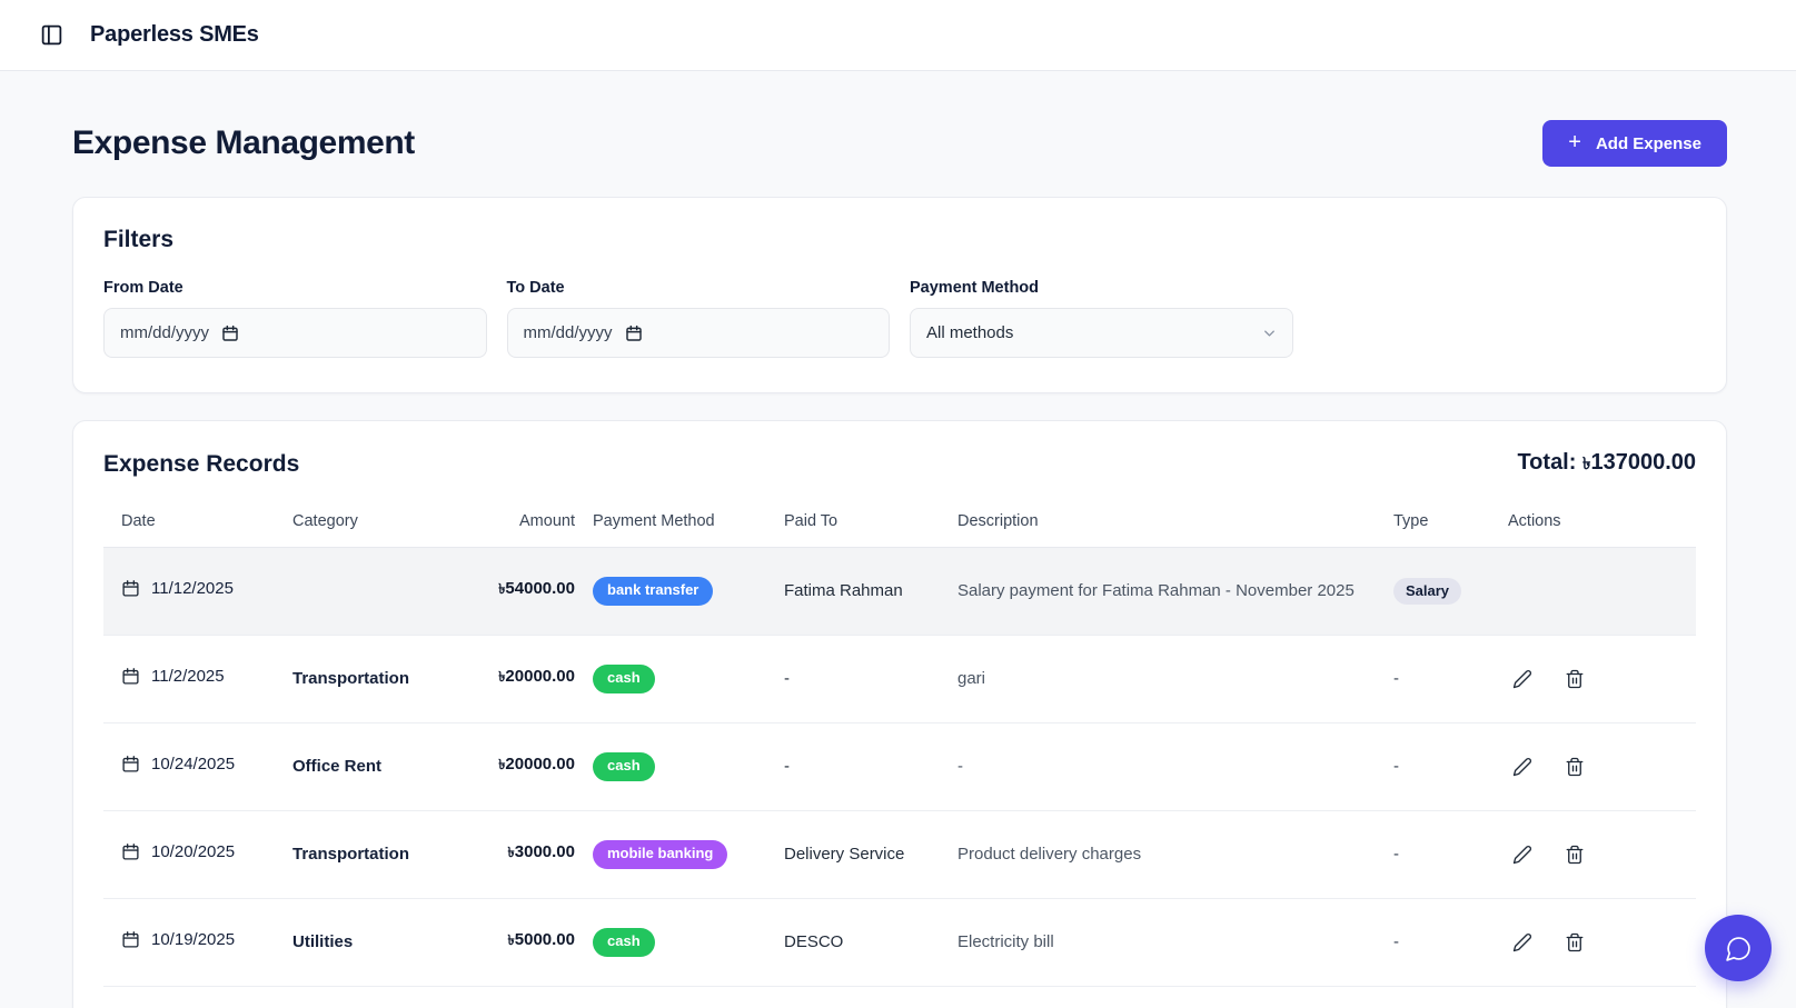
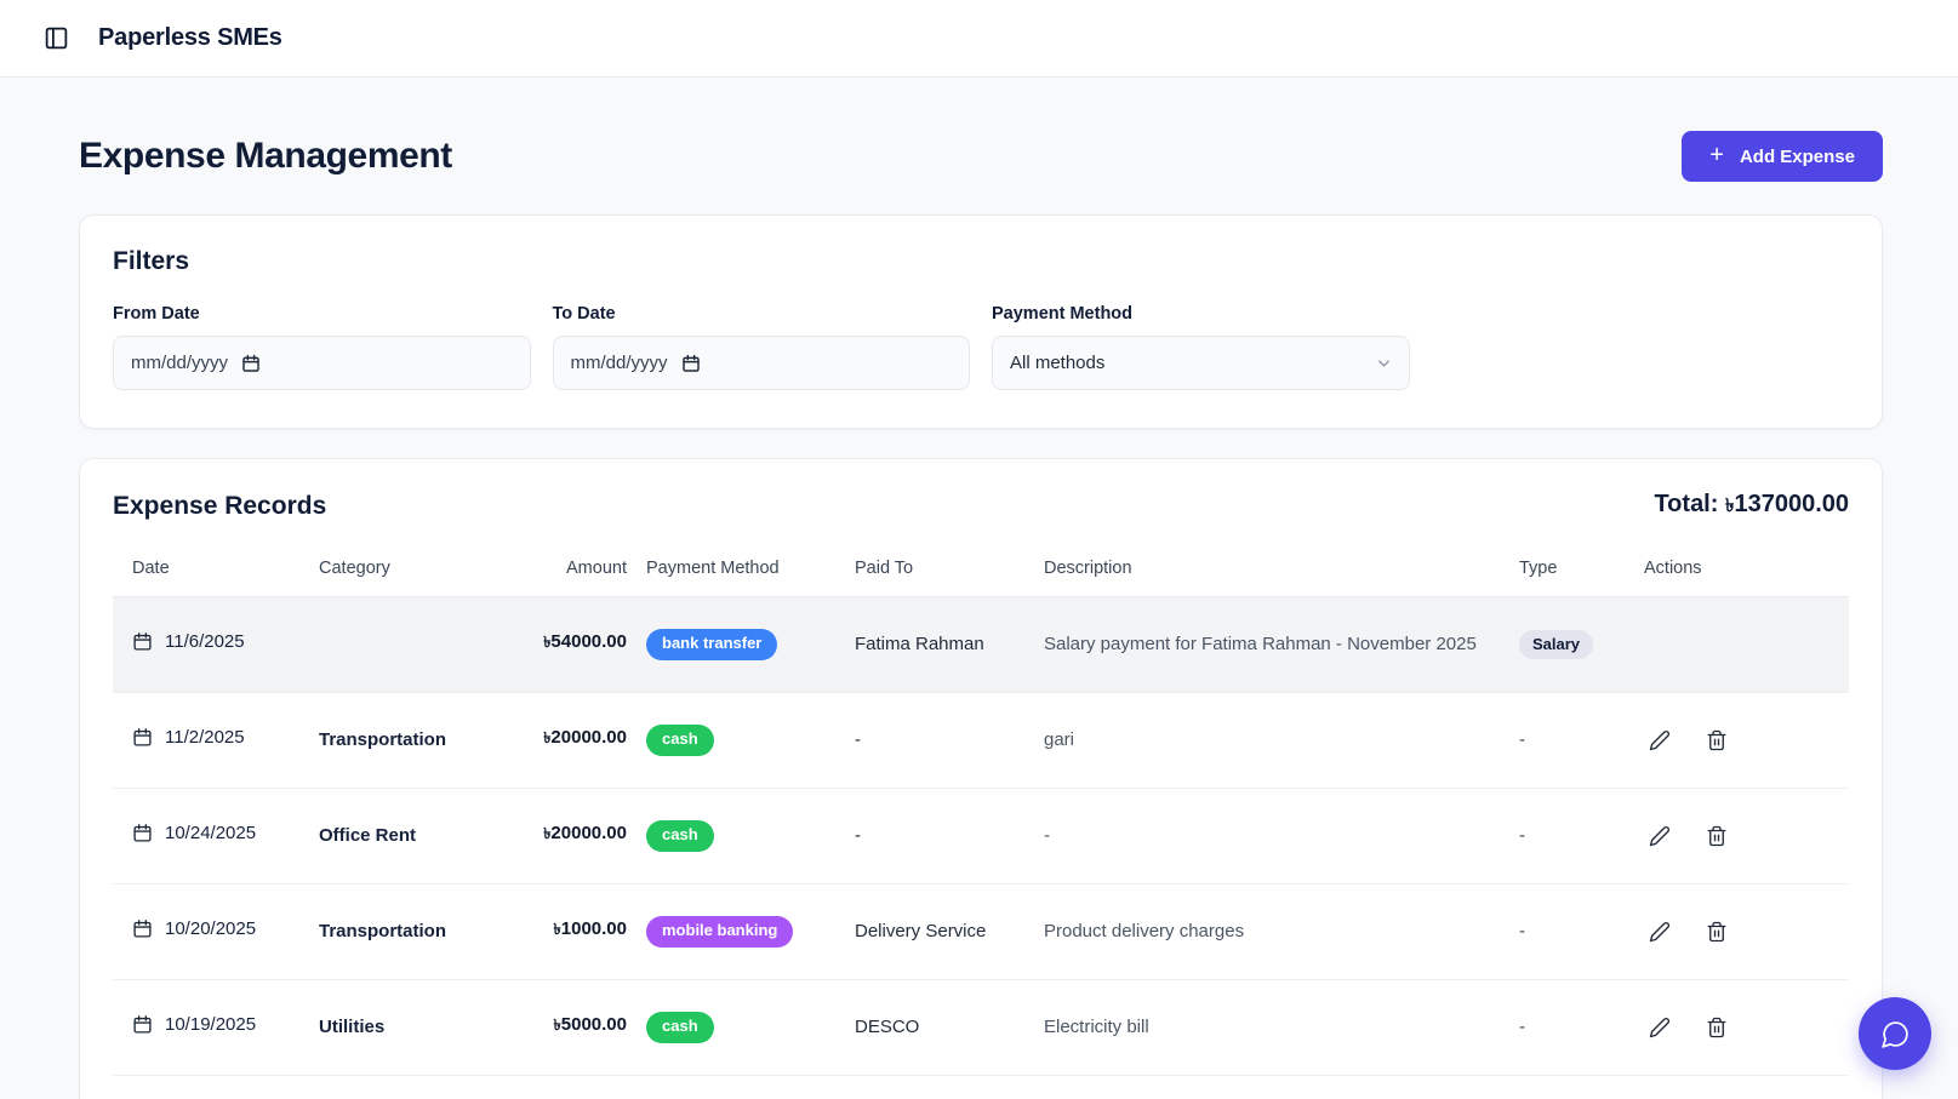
  Paperless SMEs
  Expense Management
  +
  Add Expense
  Filters
  From Date
  mm/dd/yyyy
  To Date
  mm/dd/yyyy
  Payment Method
  All methods
  Expense Records
  Total: ৳137000.00
  Date	Category	Amount	Payment Method	Paid To	Description	Type	Actions
- 11/12/2025		৳54000.00	bank transfer	Fatima Rahman	Salary payment for Fatima Rahman - November 2025	Salary
+ 11/6/2025		৳54000.00	bank transfer	Fatima Rahman	Salary payment for Fatima Rahman - November 2025	Salary
  11/2/2025	Transportation	৳20000.00	cash	-	gari	-
  10/24/2025	Office Rent	৳20000.00	cash	-	-	-
- 10/20/2025	Transportation	৳3000.00	mobile banking	Delivery Service	Product delivery charges	-
+ 10/20/2025	Transportation	৳1000.00	mobile banking	Delivery Service	Product delivery charges	-
  10/19/2025	Utilities	৳5000.00	cash	DESCO	Electricity bill	-
